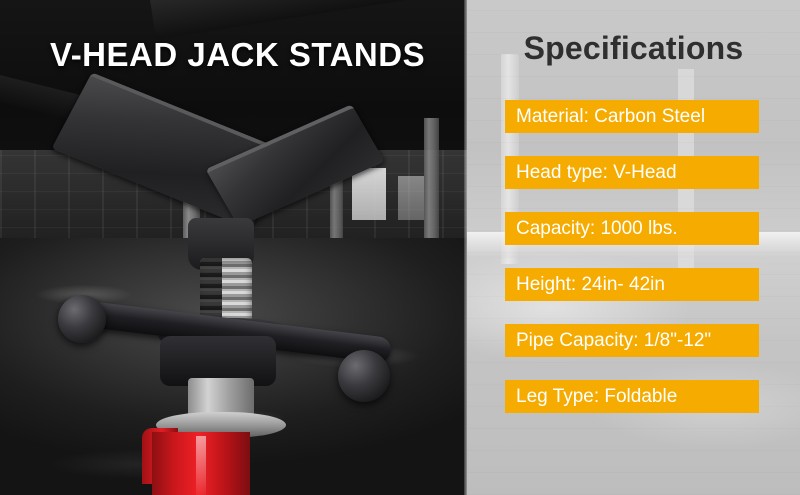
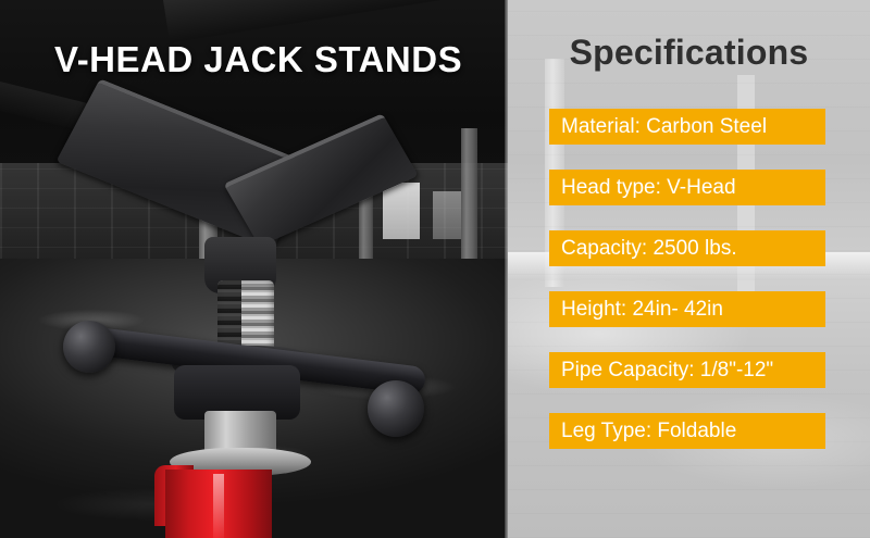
  V-HEAD JACK STANDS
  Specifications
  Material: Carbon Steel
  Head type: V-Head
- Capacity: 1000 lbs.
+ Capacity: 2500 lbs.
  Height: 24in- 42in
  Pipe Capacity: 1/8"-12"
  Leg Type: Foldable
